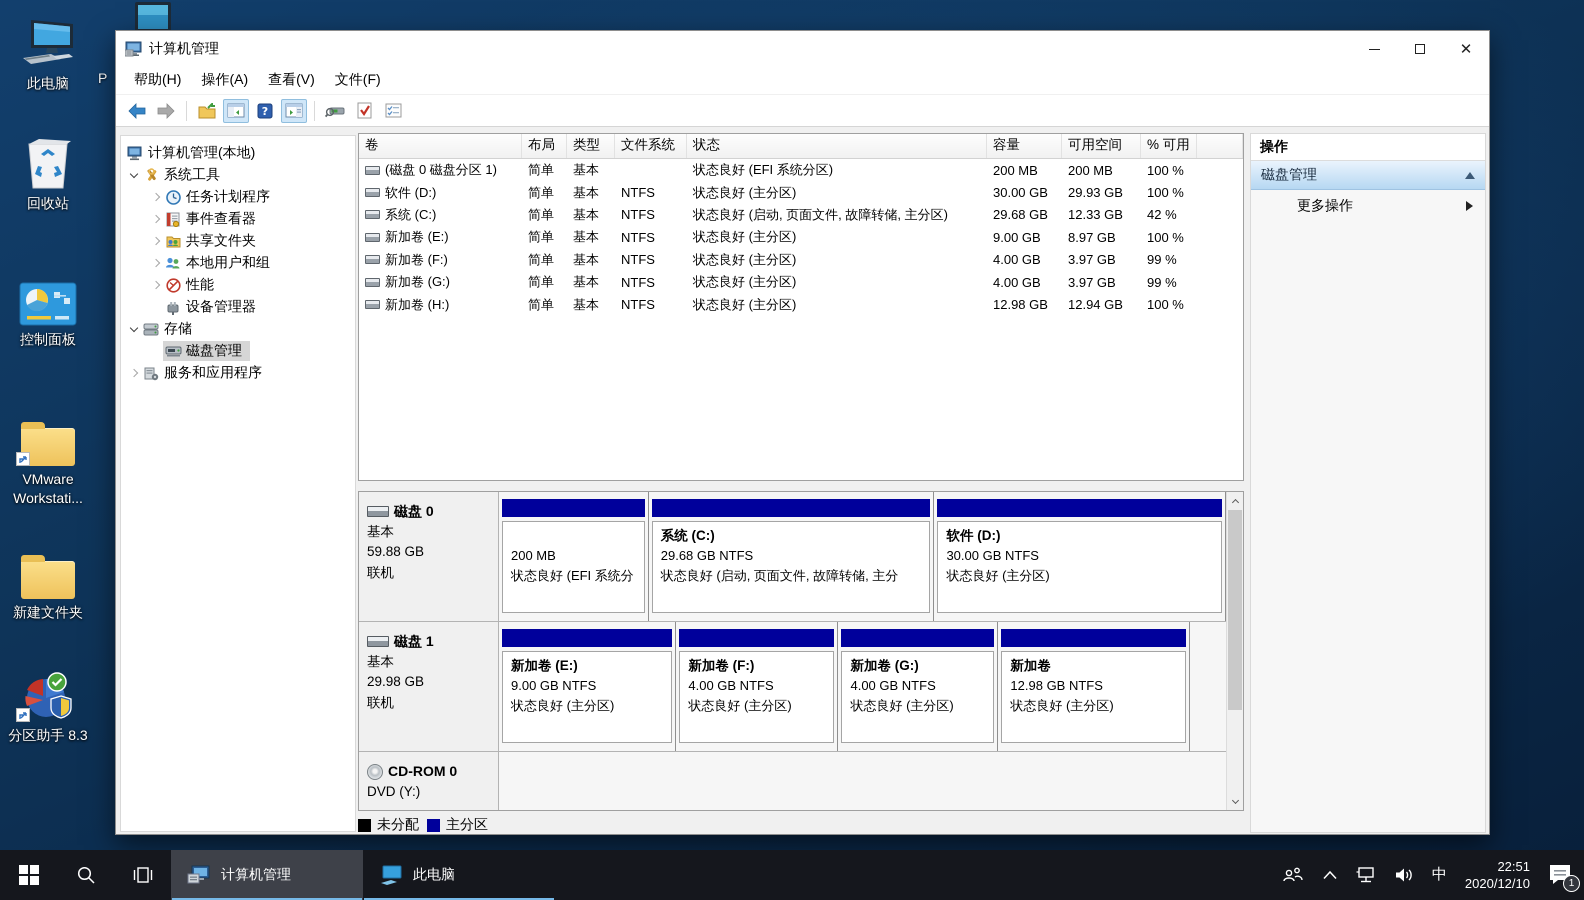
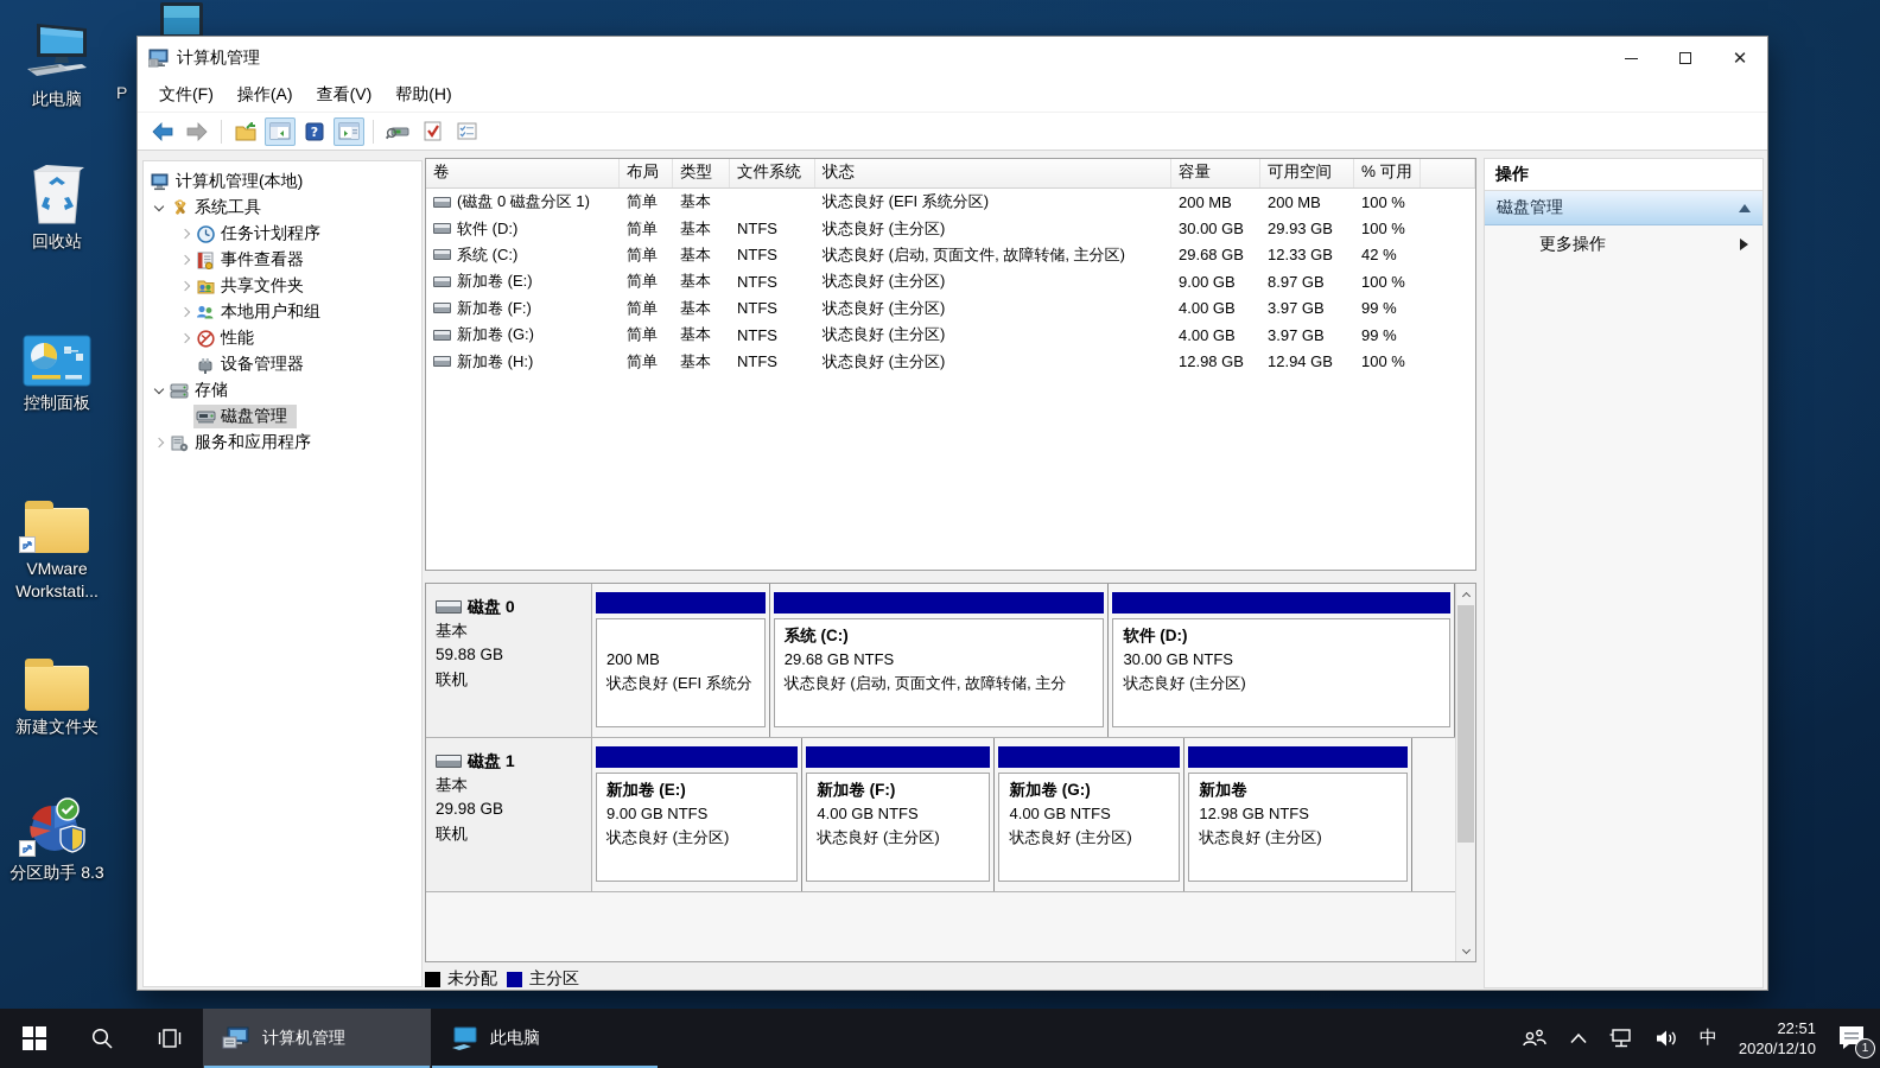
  此电脑
  回收站
  控制面板
  VMware Workstati...
  新建文件夹
  分区助手 8.3
  P
  计算机管理
  ✕
- 帮助(H)
+ 文件(F)
  操作(A)
  查看(V)
- 文件(F)
+ 帮助(H)
  ?
  计算机管理(本地)
  系统工具
  任务计划程序
  事件查看器
  共享文件夹
  本地用户和组
  性能
  设备管理器
  存储
  磁盘管理
  服务和应用程序
  卷
  布局
  类型
  文件系统
  状态
  容量
  可用空间
  % 可用
  (磁盘 0 磁盘分区 1)
  简单
  基本
  状态良好 (EFI 系统分区)
  200 MB
  200 MB
  100 %
  软件 (D:)
  简单
  基本
  NTFS
  状态良好 (主分区)
  30.00 GB
  29.93 GB
  100 %
  系统 (C:)
  简单
  基本
  NTFS
  状态良好 (启动, 页面文件, 故障转储, 主分区)
  29.68 GB
  12.33 GB
  42 %
  新加卷 (E:)
  简单
  基本
  NTFS
  状态良好 (主分区)
  9.00 GB
  8.97 GB
  100 %
  新加卷 (F:)
  简单
  基本
  NTFS
  状态良好 (主分区)
  4.00 GB
  3.97 GB
  99 %
  新加卷 (G:)
  简单
  基本
  NTFS
  状态良好 (主分区)
  4.00 GB
  3.97 GB
  99 %
  新加卷 (H:)
  简单
  基本
  NTFS
  状态良好 (主分区)
  12.98 GB
  12.94 GB
  100 %
  磁盘 0
  基本
  59.88 GB
  联机
  200 MB
  状态良好 (EFI 系统分
  系统 (C:)
  29.68 GB NTFS
  状态良好 (启动, 页面文件, 故障转储, 主分
  软件 (D:)
  30.00 GB NTFS
  状态良好 (主分区)
  磁盘 1
  基本
  29.98 GB
  联机
  新加卷 (E:)
  9.00 GB NTFS
  状态良好 (主分区)
  新加卷 (F:)
  4.00 GB NTFS
  状态良好 (主分区)
  新加卷 (G:)
  4.00 GB NTFS
  状态良好 (主分区)
  新加卷
  12.98 GB NTFS
  状态良好 (主分区)
- CD-ROM 0
- DVD (Y:)
  未分配
  主分区
  操作
  磁盘管理
  更多操作
  计算机管理
  此电脑
  中
  22:51
  2020/12/10
  1
